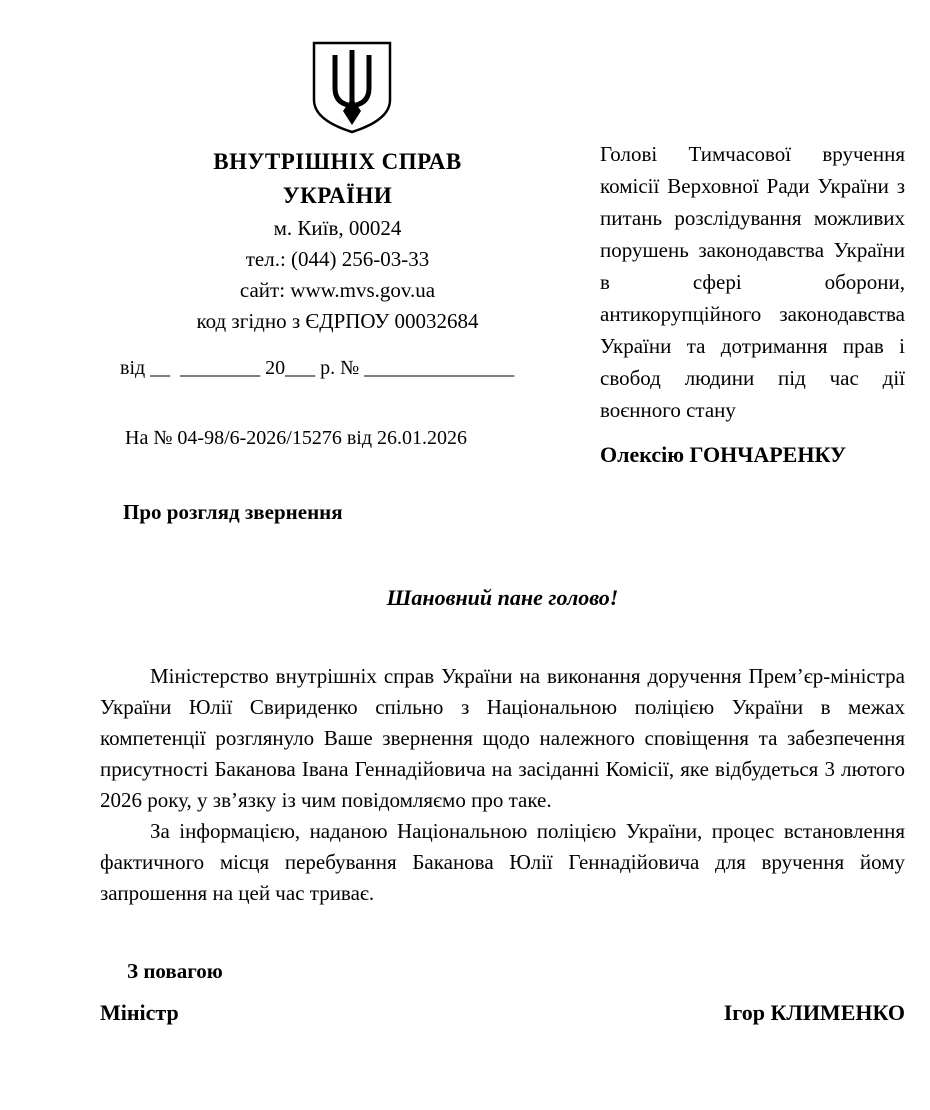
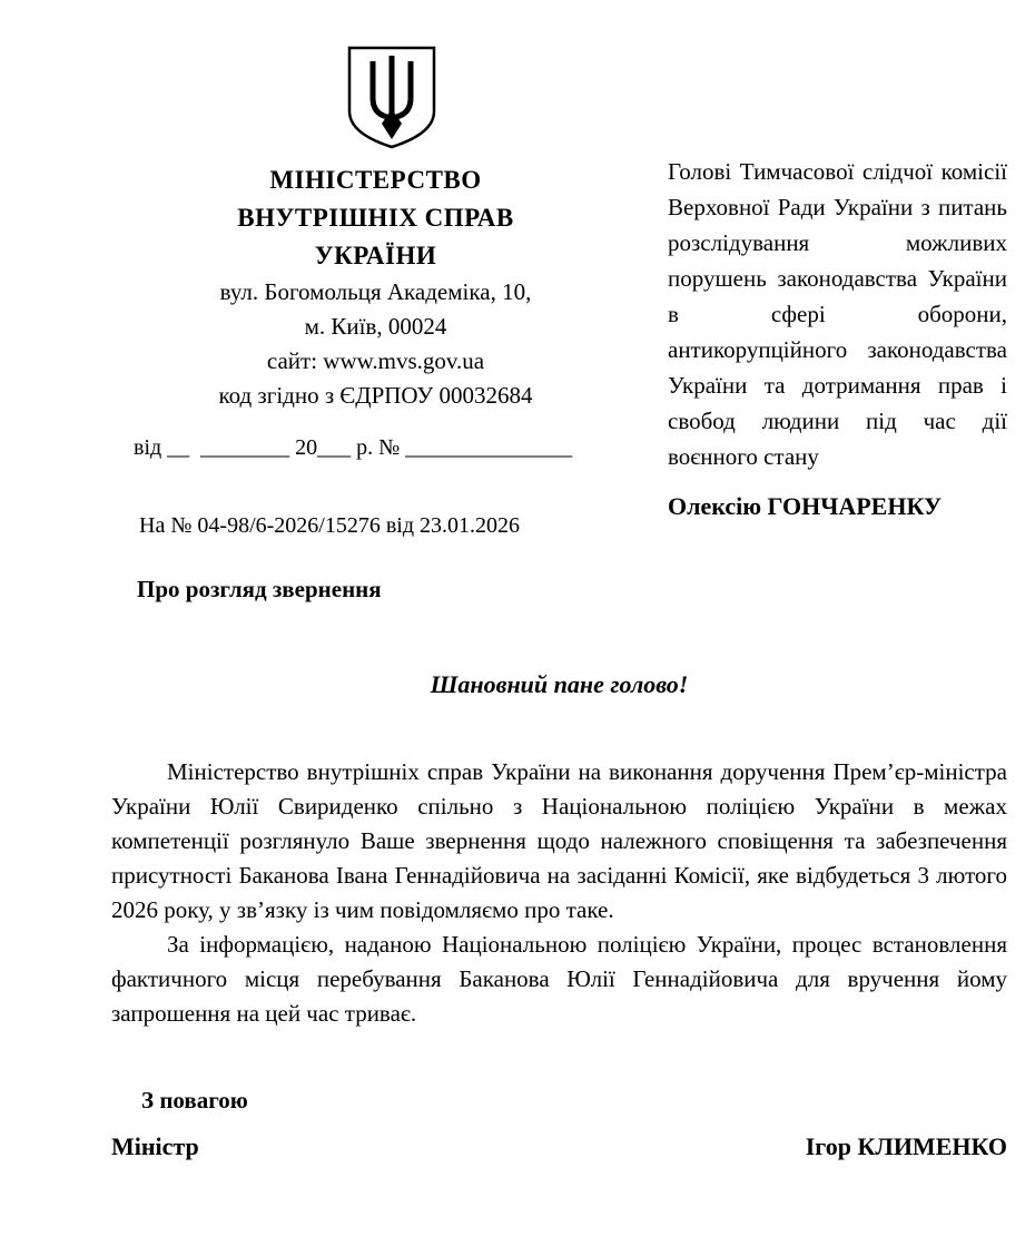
+ МІНІСТЕРСТВО
  ВНУТРІШНІХ СПРАВ
  УКРАЇНИ
+ вул. Богомольця Академіка, 10,
  м. Київ, 00024
- тел.: (044) 256-03-33
  сайт: www.mvs.gov.ua
  код згідно з ЄДРПОУ 00032684
  від __ ________ 20___ р. № _______________
- На № 04-98/6-2026/15276 від 26.01.2026
+ На № 04-98/6-2026/15276 від 23.01.2026
- Голові Тимчасової вручення комісії Верховної Ради України з питань розслідування можливих порушень законодавства України в сфері оборони, антикорупційного законодавства України та дотримання прав і свобод людини під час дії воєнного стану
+ Голові Тимчасової слідчої комісії Верховної Ради України з питань розслідування можливих порушень законодавства України в сфері оборони, антикорупційного законодавства України та дотримання прав і свобод людини під час дії воєнного стану
  Олексію ГОНЧАРЕНКУ
  Про розгляд звернення
  Шановний пане голово!
  Міністерство внутрішніх справ України на виконання доручення Прем’єр-міністра України Юлії Свириденко спільно з Національною поліцією України в межах компетенції розглянуло Ваше звернення щодо належного сповіщення та забезпечення присутності Баканова Івана Геннадійовича на засіданні Комісії, яке відбудеться 3 лютого 2026 року, у зв’язку із чим повідомляємо про таке.
  За інформацією, наданою Національною поліцією України, процес встановлення фактичного місця перебування Баканова Юлії Геннадійовича для вручення йому запрошення на цей час триває.
  З повагою
  Міністр
  Ігор КЛИМЕНКО
